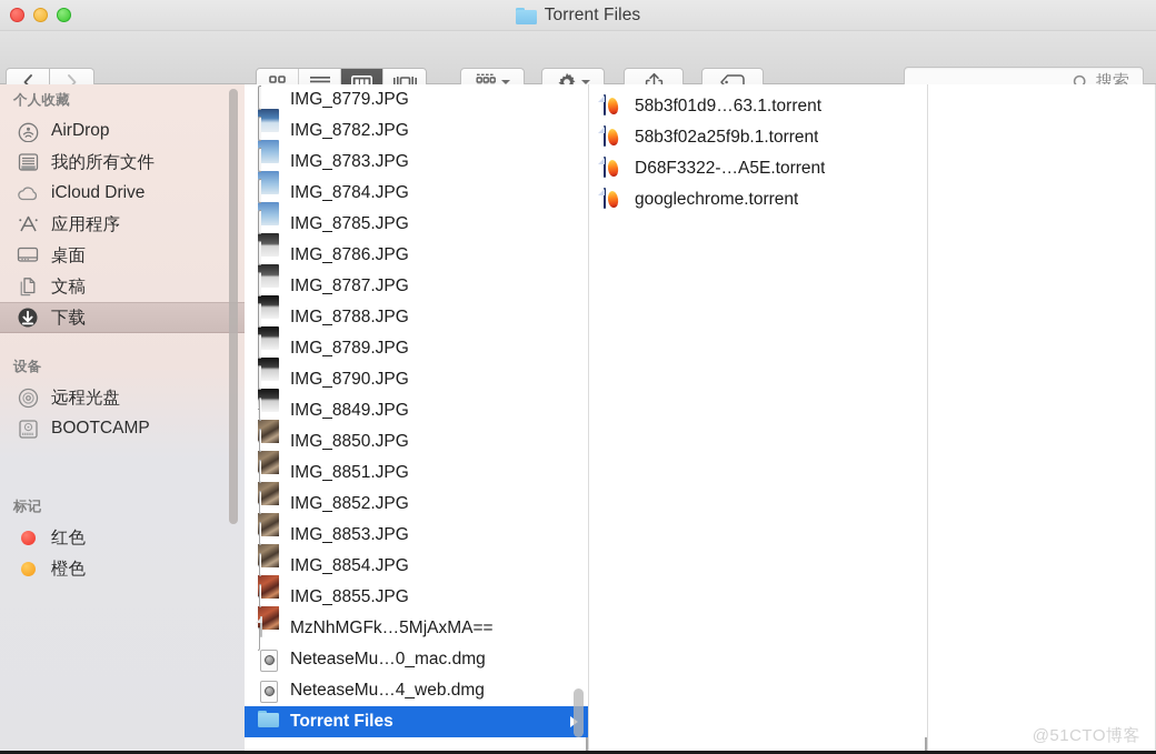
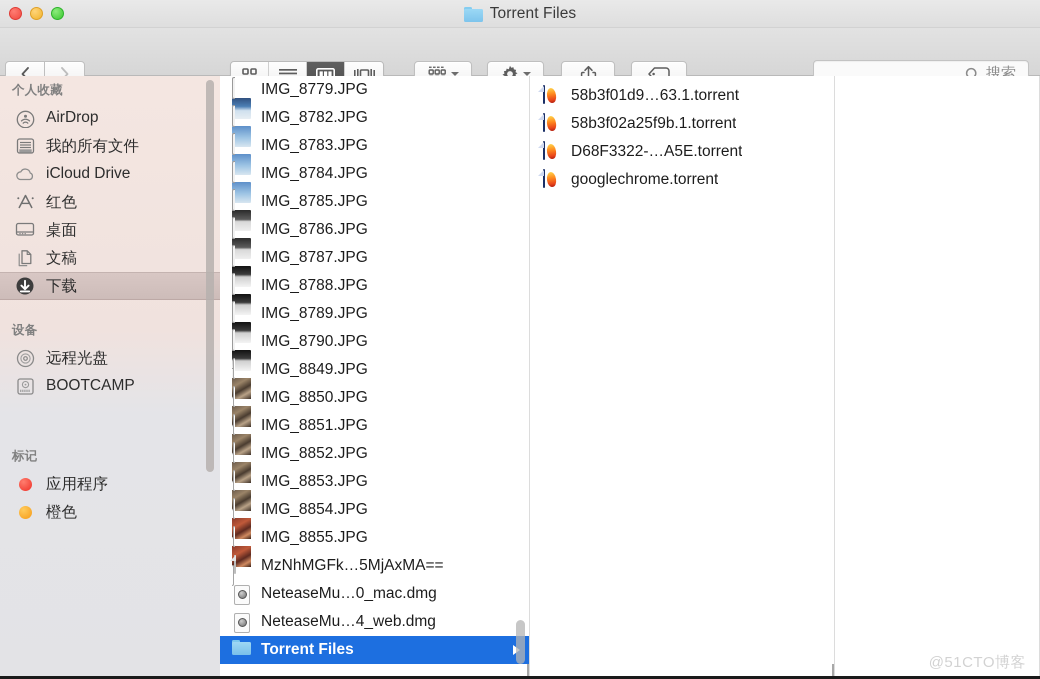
  Torrent Files
  搜索
  个人收藏
  AirDrop
  我的所有文件
  iCloud Drive
- 应用程序
+ 红色
  桌面
  文稿
  下载
  设备
  远程光盘
  BOOTCAMP
  标记
- 红色
+ 应用程序
  橙色
  IMG_8779.JPG
  IMG_8782.JPG
  IMG_8783.JPG
  IMG_8784.JPG
  IMG_8785.JPG
  IMG_8786.JPG
  IMG_8787.JPG
  IMG_8788.JPG
  IMG_8789.JPG
  IMG_8790.JPG
  IMG_8849.JPG
  IMG_8850.JPG
  IMG_8851.JPG
  IMG_8852.JPG
  IMG_8853.JPG
  IMG_8854.JPG
  IMG_8855.JPG
  MzNhMGFk…5MjAxMA==
  NeteaseMu…0_mac.dmg
  NeteaseMu…4_web.dmg
  Torrent Files
  58b3f01d9…63.1.torrent
  58b3f02a25f9b.1.torrent
  D68F3322-…A5E.torrent
  googlechrome.torrent
  @51CTO博客
